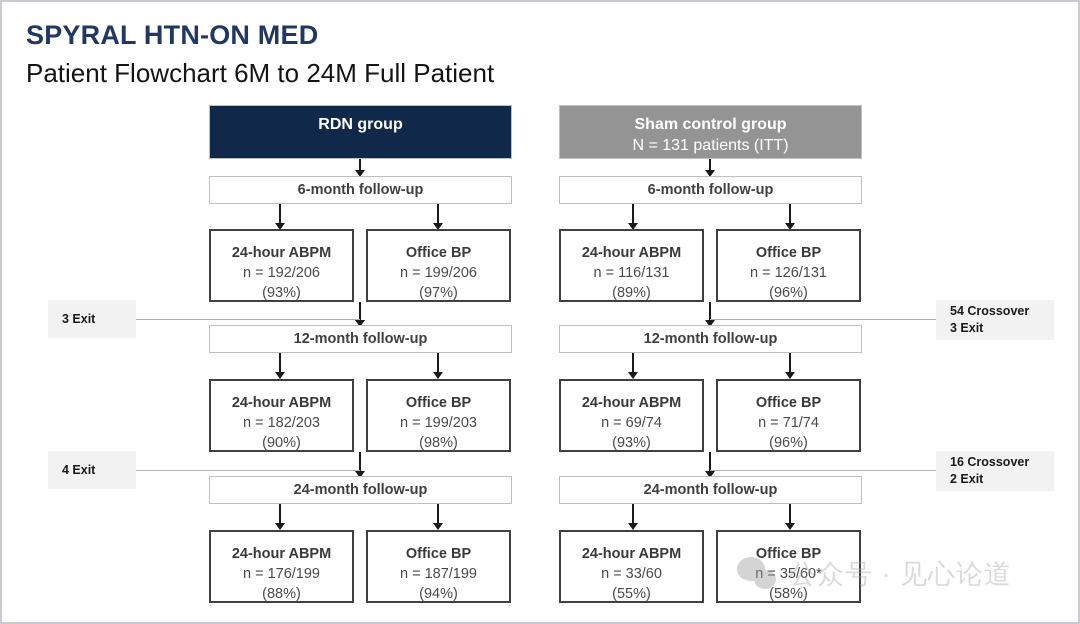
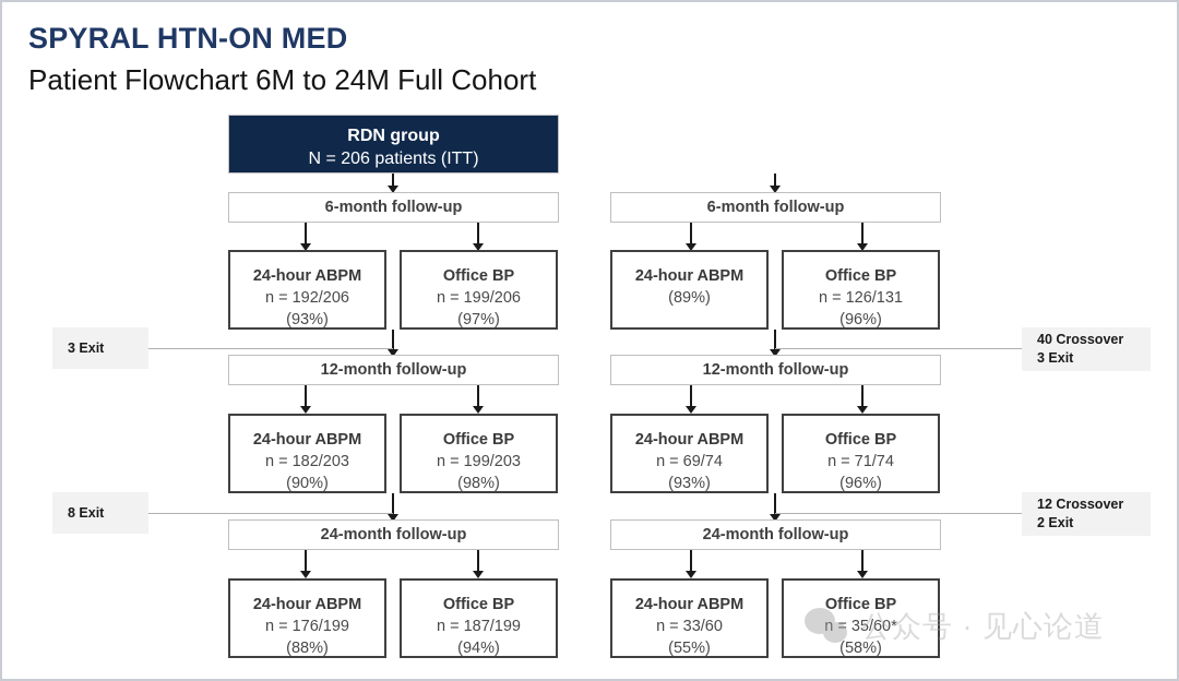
  SPYRAL HTN-ON MED
- Patient Flowchart 6M to 24M Full Patient
+ Patient Flowchart 6M to 24M Full Cohort
  RDN group
+ N = 206 patients (ITT)
  6-month follow-up
  24-hour ABPM
  n = 192/206
  (93%)
  Office BP
  n = 199/206
  (97%)
  3 Exit
  12-month follow-up
  24-hour ABPM
  n = 182/203
  (90%)
  Office BP
  n = 199/203
  (98%)
- 4 Exit
+ 8 Exit
  24-month follow-up
  24-hour ABPM
  n = 176/199
  (88%)
  Office BP
  n = 187/199
  (94%)
- Sham control group
- N = 131 patients (ITT)
  6-month follow-up
  24-hour ABPM
- n = 116/131
  (89%)
  Office BP
  n = 126/131
  (96%)
- 54 Crossover
+ 40 Crossover
  3 Exit
  12-month follow-up
  24-hour ABPM
  n = 69/74
  (93%)
  Office BP
  n = 71/74
  (96%)
- 16 Crossover
+ 12 Crossover
  2 Exit
  24-month follow-up
  24-hour ABPM
  n = 33/60
  (55%)
  Office BP
  n = 35/60*
  (58%)
  公众号 · 见心论道
